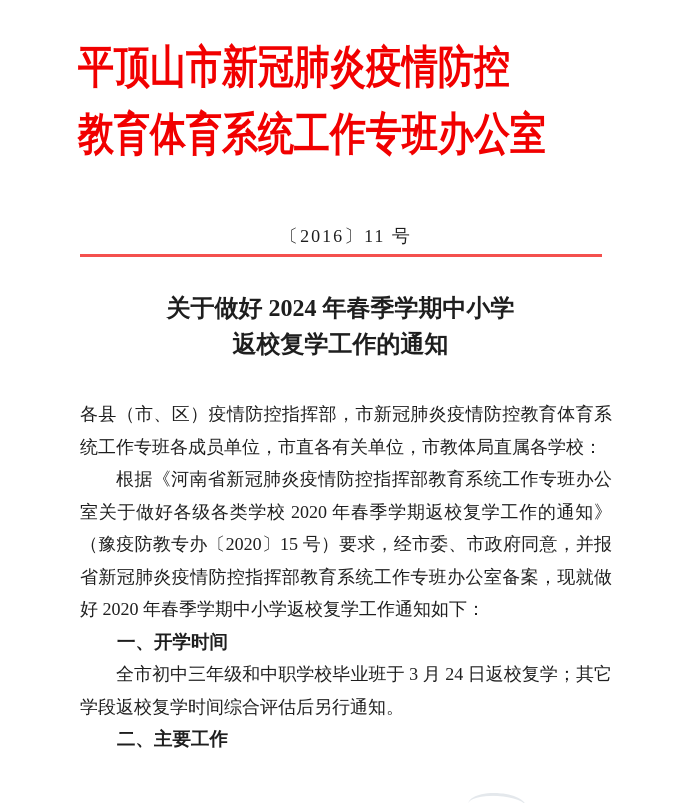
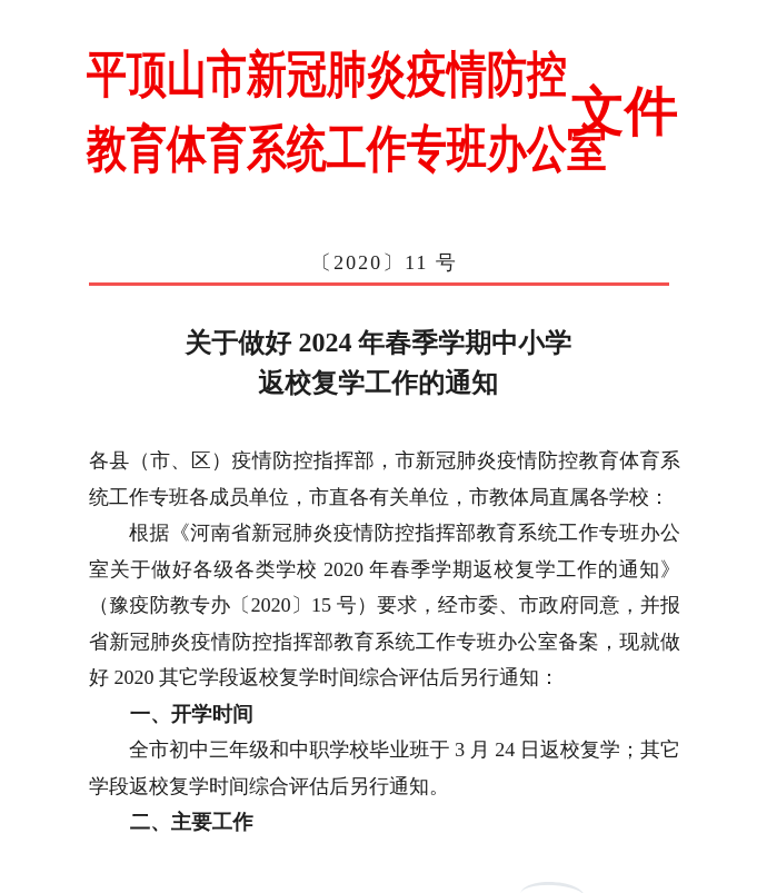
  平顶山市新冠肺炎疫情防控
  教育体育系统工作专班办公室
+ 文件
- 〔2016〕11 号
+ 〔2020〕11 号
  关于做好 2024 年春季学期中小学
  返校复学工作的通知
  各县（市、区）疫情防控指挥部，市新冠肺炎疫情防控教育体育系统工作专班各成员单位，市直各有关单位，市教体局直属各学校：
- 根据《河南省新冠肺炎疫情防控指挥部教育系统工作专班办公室关于做好各级各类学校 2020 年春季学期返校复学工作的通知》（豫疫防教专办〔2020〕15 号）要求，经市委、市政府同意，并报省新冠肺炎疫情防控指挥部教育系统工作专班办公室备案，现就做好 2020 年春季学期中小学返校复学工作通知如下：
+ 根据《河南省新冠肺炎疫情防控指挥部教育系统工作专班办公室关于做好各级各类学校 2020 年春季学期返校复学工作的通知》（豫疫防教专办〔2020〕15 号）要求，经市委、市政府同意，并报省新冠肺炎疫情防控指挥部教育系统工作专班办公室备案，现就做好 2020 其它学段返校复学时间综合评估后另行通知：
  一、开学时间
  全市初中三年级和中职学校毕业班于 3 月 24 日返校复学；其它学段返校复学时间综合评估后另行通知。
  二、主要工作
